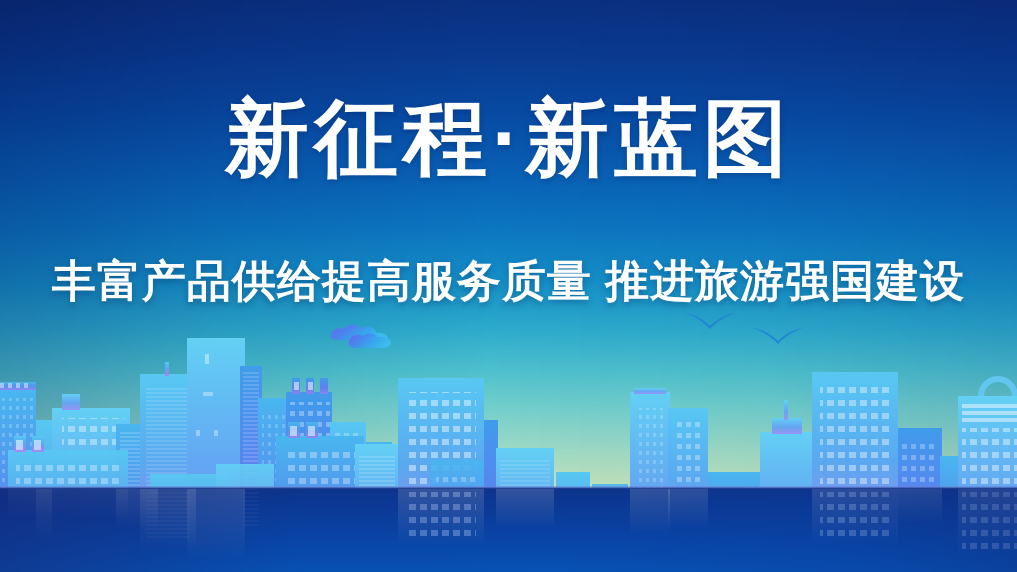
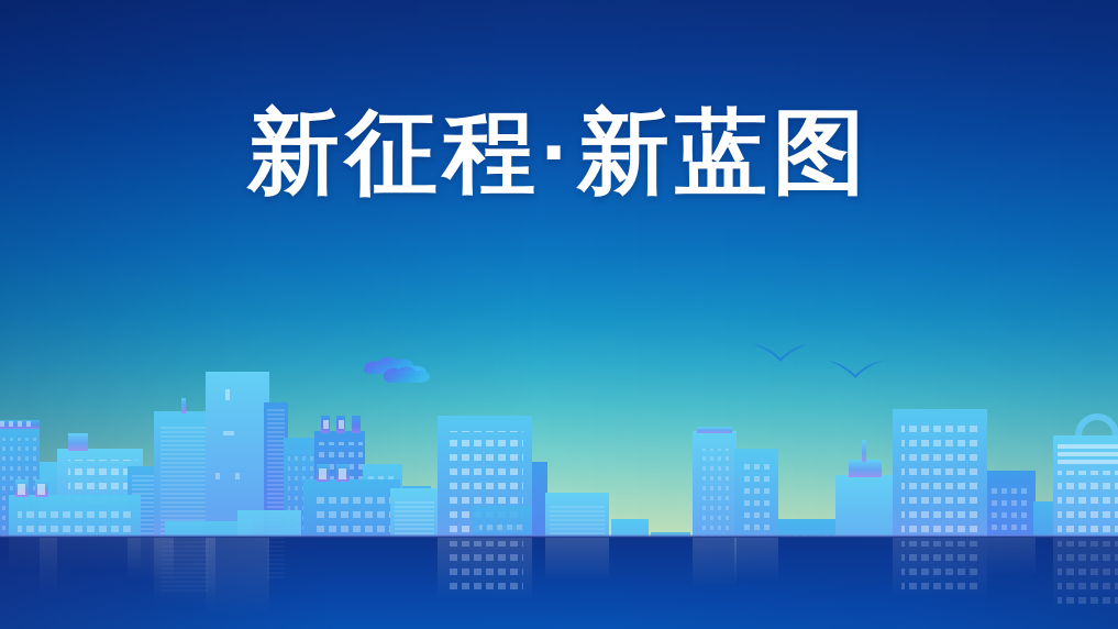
  新征程·新蓝图
- 丰富产品供给提高服务质量 推进旅游强国建设
